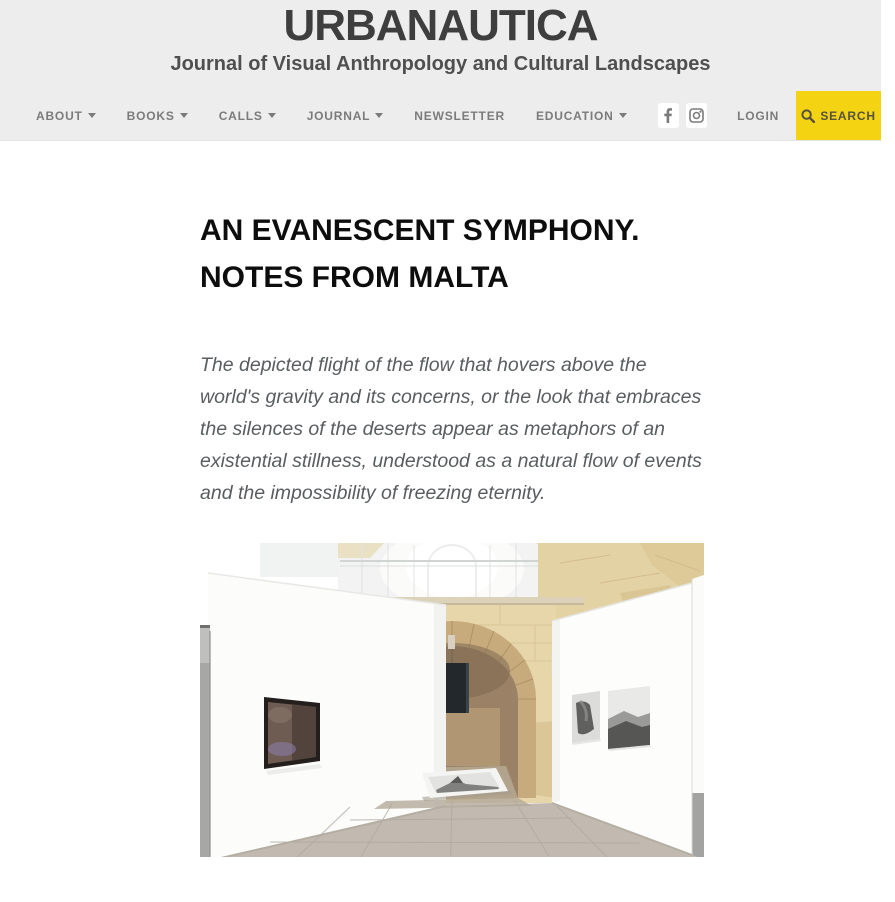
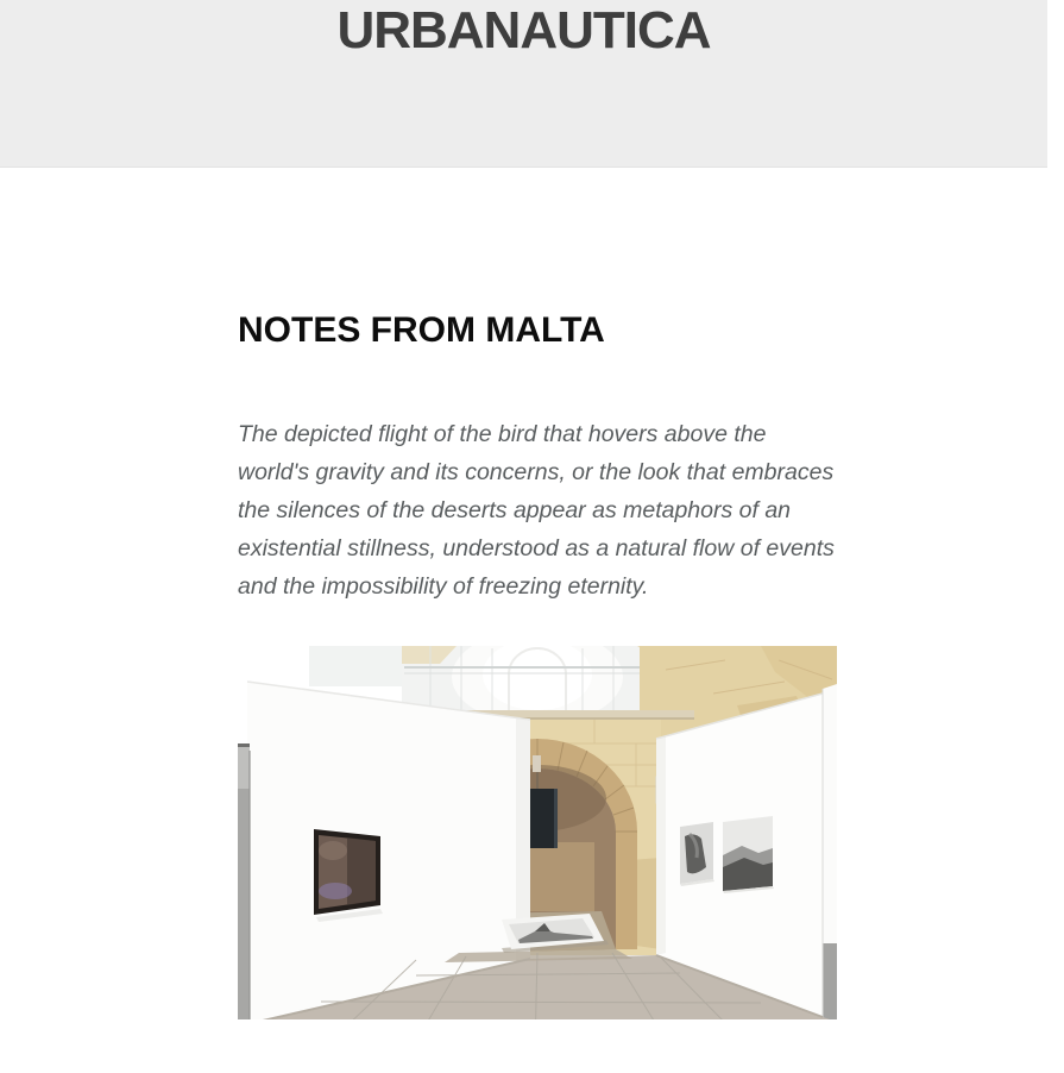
  URBANAUTICA
- Journal of Visual Anthropology and Cultural Landscapes
- ABOUT
- BOOKS
- CALLS
- JOURNAL
- NEWSLETTER
- EDUCATION
- LOGIN
- SEARCH
- AN EVANESCENT SYMPHONY.
  NOTES FROM MALTA
- The depicted flight of the flow that hovers above the world's gravity and its concerns, or the look that embraces the silences of the deserts appear as metaphors of an existential stillness, understood as a natural flow of events and the impossibility of freezing eternity.
+ The depicted flight of the bird that hovers above the world's gravity and its concerns, or the look that embraces the silences of the deserts appear as metaphors of an existential stillness, understood as a natural flow of events and the impossibility of freezing eternity.
